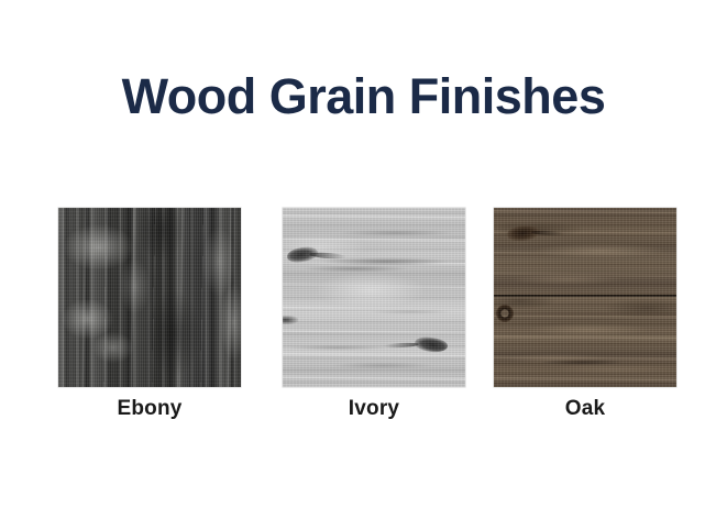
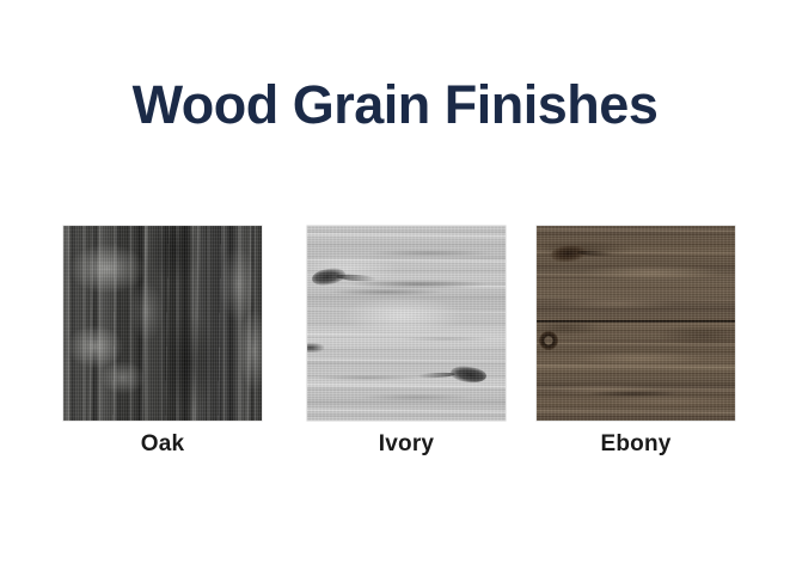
  Wood Grain Finishes
- Ebony
+ Oak
  Ivory
- Oak
+ Ebony
